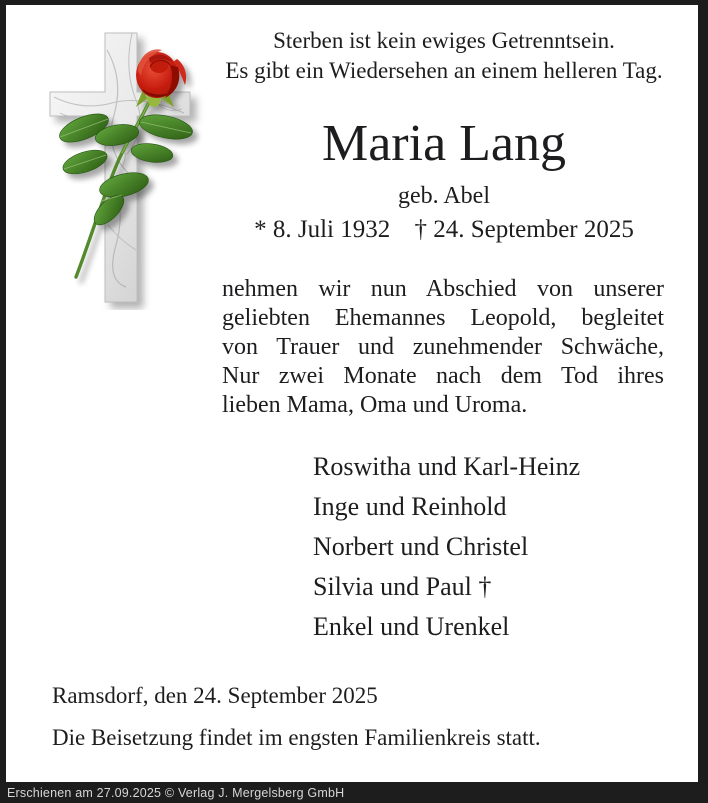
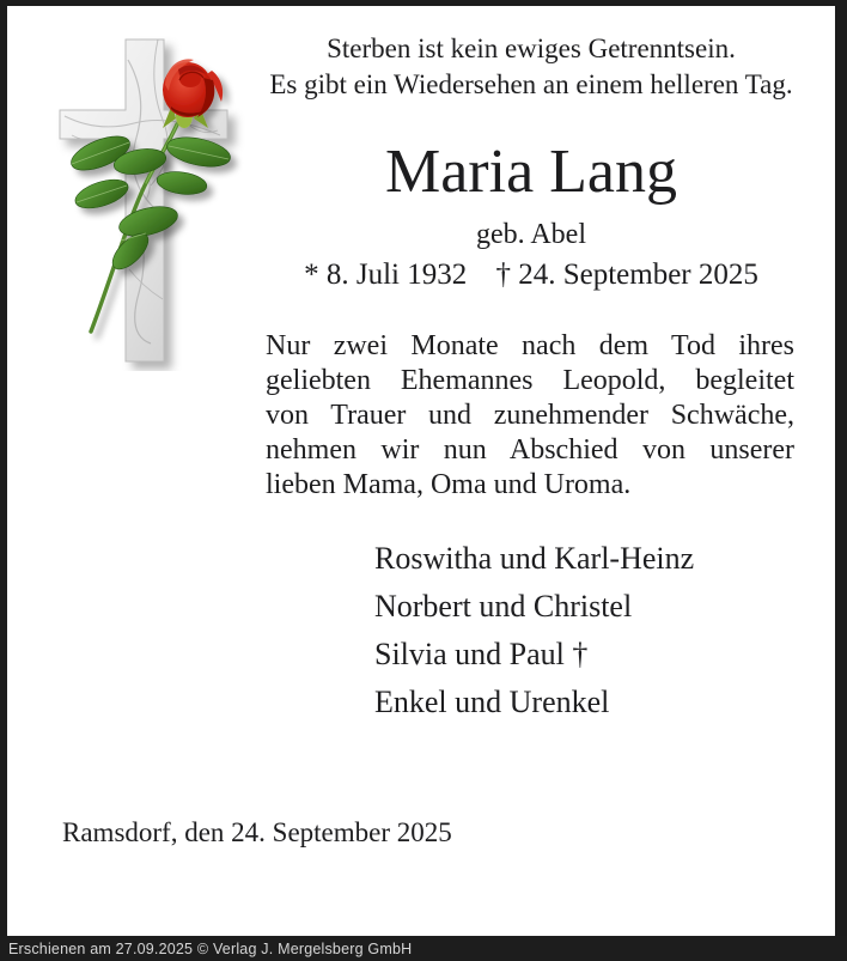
  Sterben ist kein ewiges Getrenntsein.
  Es gibt ein Wiedersehen an einem helleren Tag.
  Maria Lang
  geb. Abel
  * 8. Juli 1932 † 24. September 2025
- nehmen wir nun Abschied von unserer
+ Nur zwei Monate nach dem Tod ihres
  geliebten Ehemannes Leopold, begleitet
  von Trauer und zunehmender Schwäche,
- Nur zwei Monate nach dem Tod ihres
+ nehmen wir nun Abschied von unserer
  lieben Mama, Oma und Uroma.
  Roswitha und Karl-Heinz
- Inge und Reinhold
  Norbert und Christel
  Silvia und Paul †
  Enkel und Urenkel
  Ramsdorf, den 24. September 2025
- Die Beisetzung findet im engsten Familienkreis statt.
  Erschienen am 27.09.2025 © Verlag J. Mergelsberg GmbH
